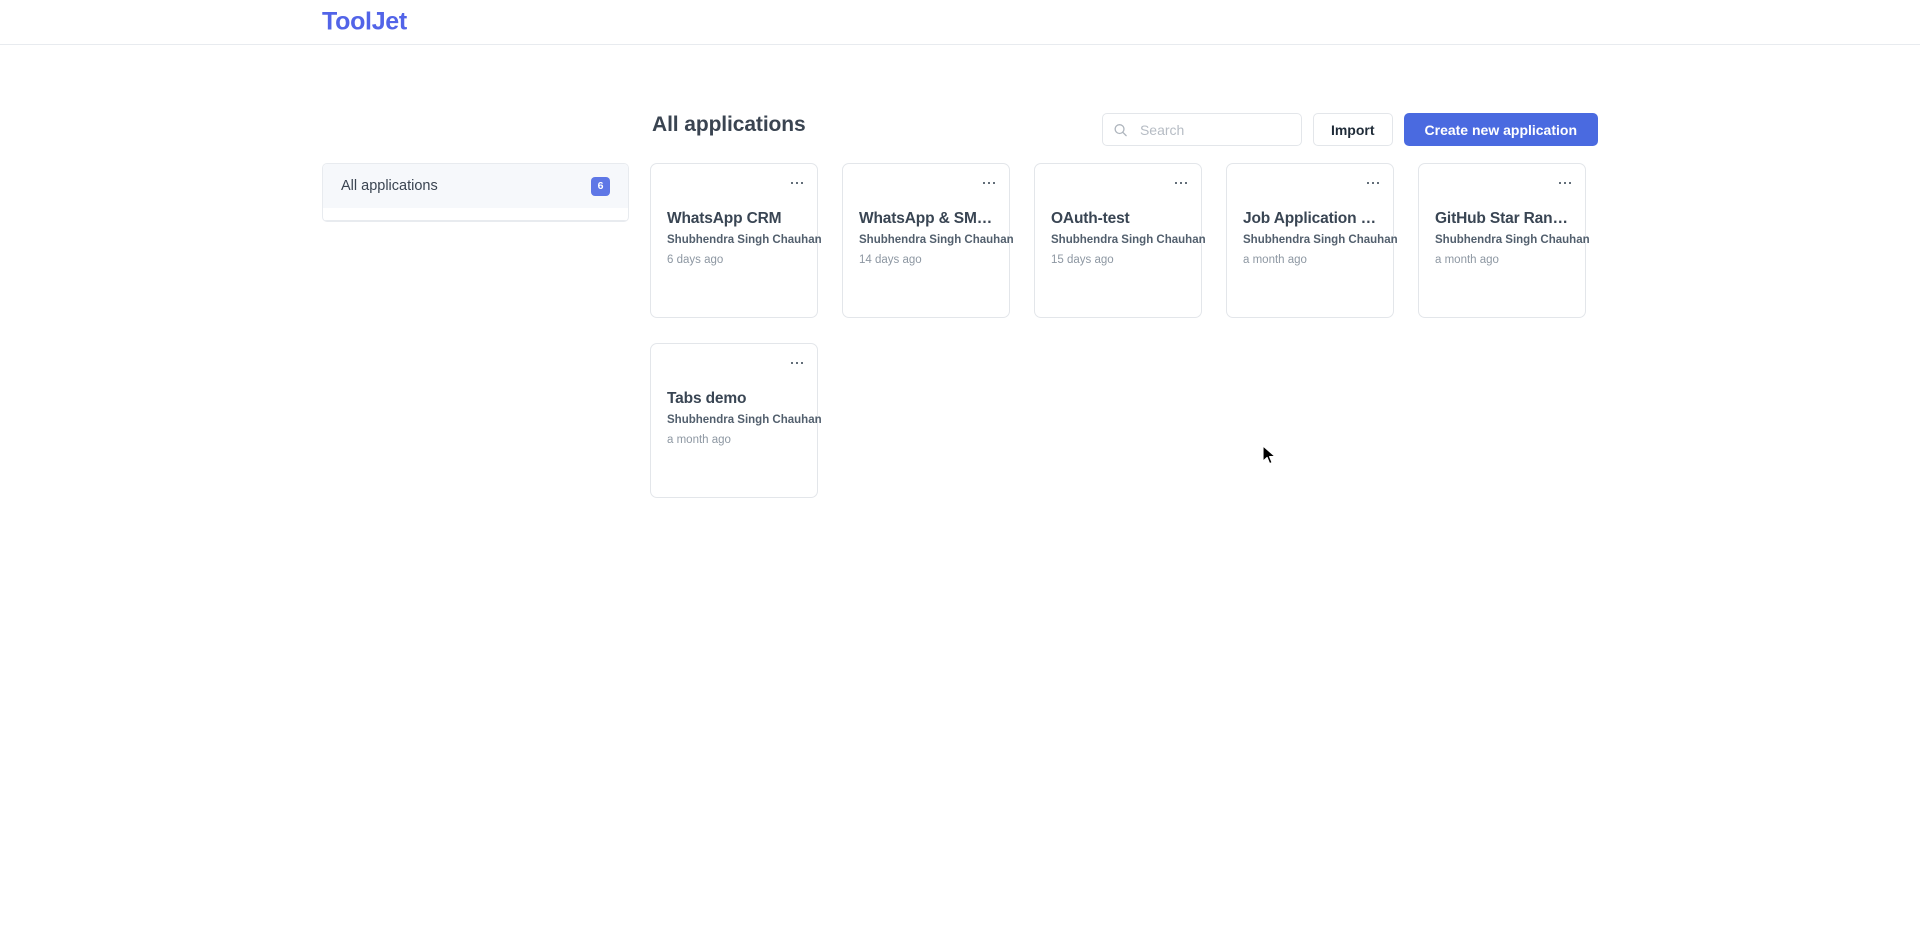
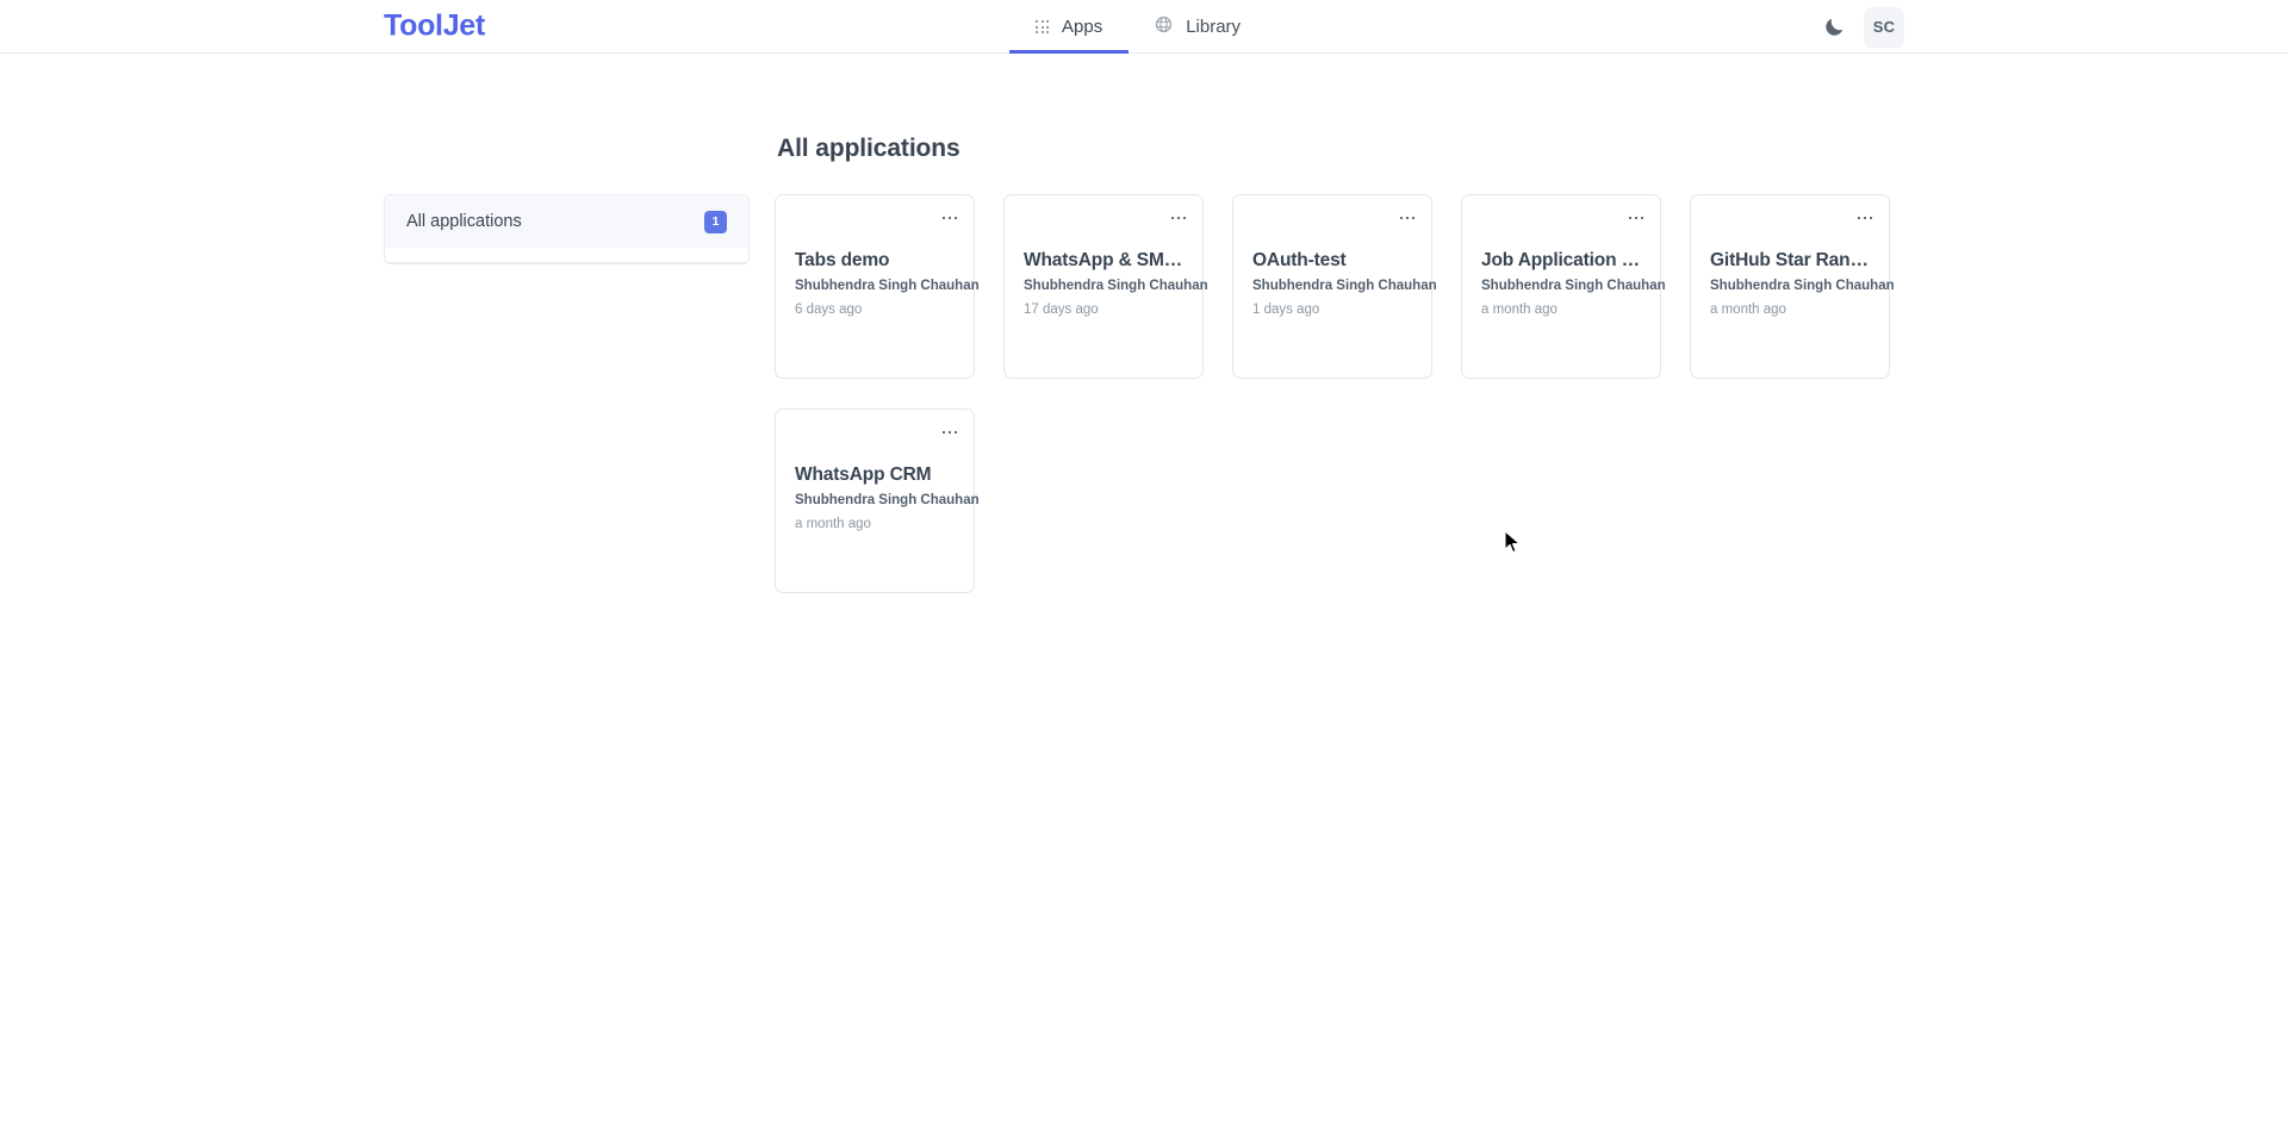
  ToolJet
+ Apps
+ Library
+ SC
  All applications
- Search
- Import
- Create new application
  All applications
- 6
+ 1
- WhatsApp CRM
+ Tabs demo
  Shubhendra Singh Chauhan
  6 days ago
  WhatsApp & SMS .
  Shubhendra Singh Chauhan
- 14 days ago
+ 17 days ago
  OAuth-test
  Shubhendra Singh Chauhan
- 15 days ago
+ 1 days ago
  Job Application Tr..
  Shubhendra Singh Chauhan
  a month ago
  GitHub Star Ranki..
  Shubhendra Singh Chauhan
  a month ago
- Tabs demo
+ WhatsApp CRM
  Shubhendra Singh Chauhan
  a month ago
